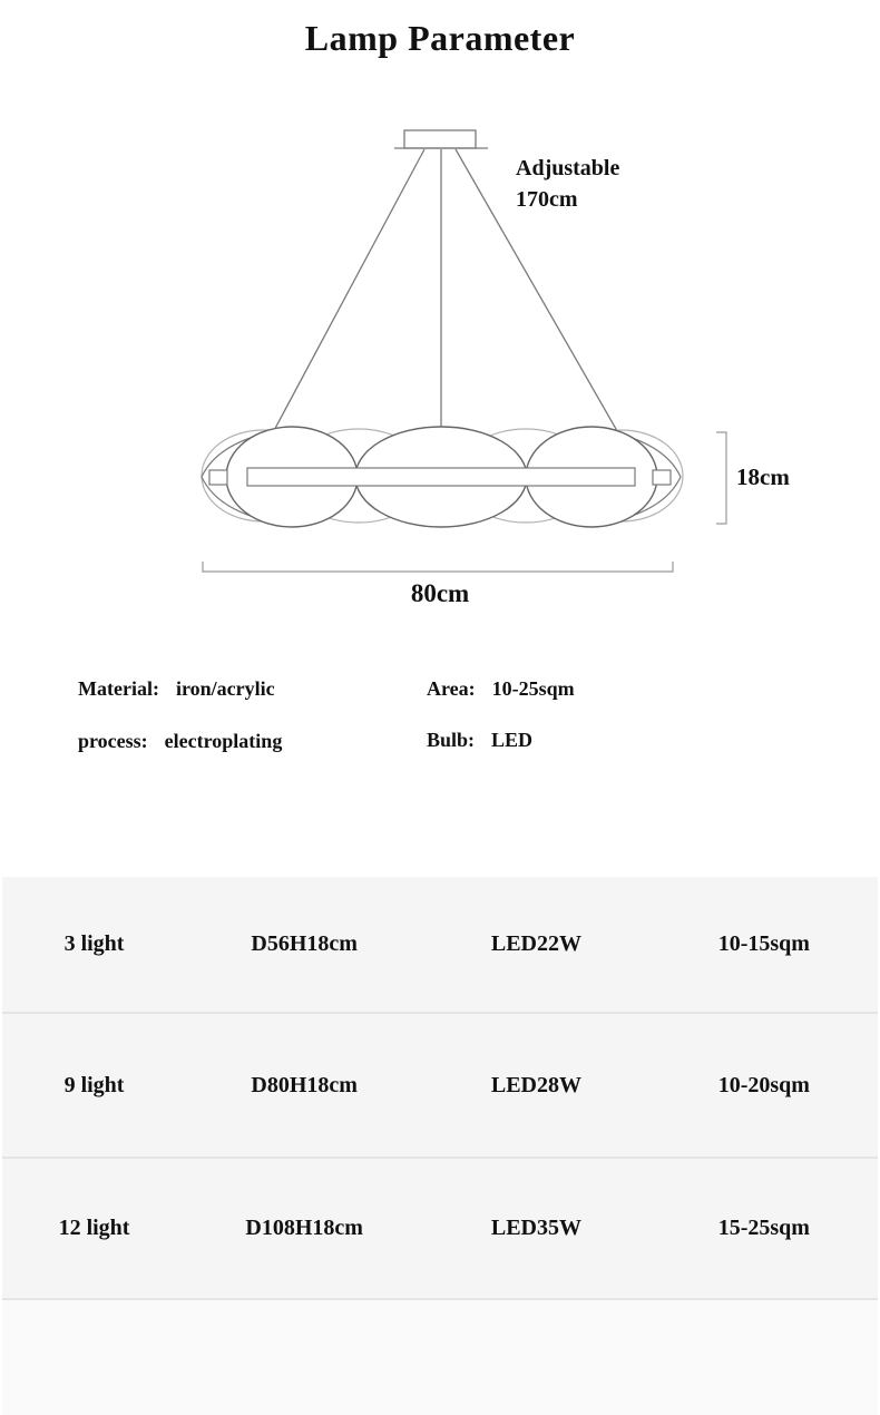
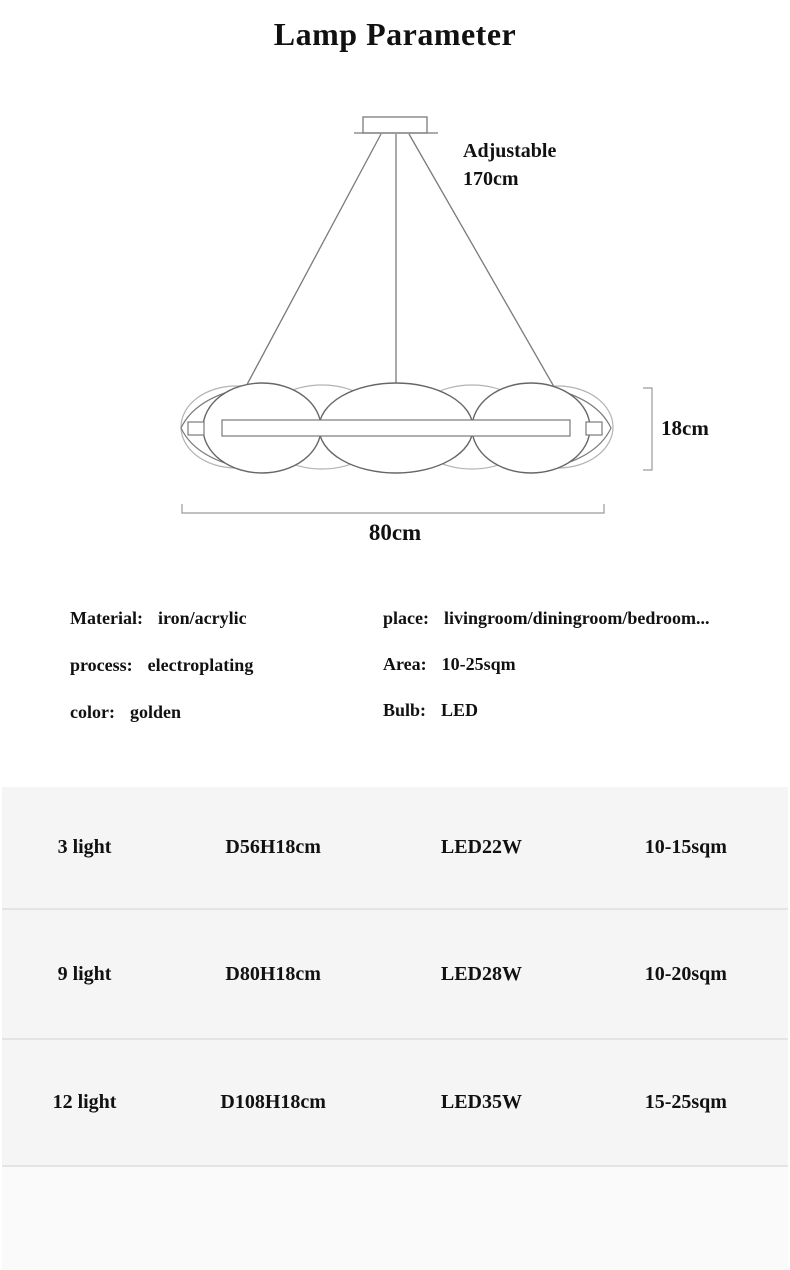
  Lamp Parameter
  Adjustable
  170cm
  18cm
  80cm
  Material:
  iron/acrylic
  process:
  electroplating
+ color:
+ golden
+ place:
+ livingroom/diningroom/bedroom...
  Area:
  10-25sqm
  Bulb:
  LED
  3 light
  D56H18cm
  LED22W
  10-15sqm
  9 light
  D80H18cm
  LED28W
  10-20sqm
  12 light
  D108H18cm
  LED35W
  15-25sqm
